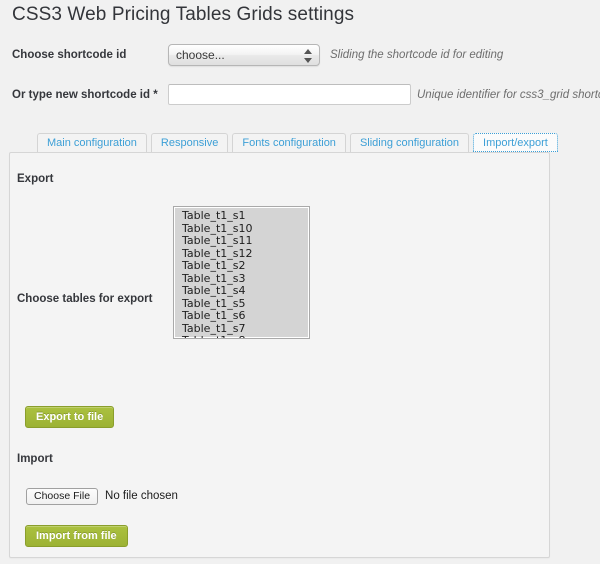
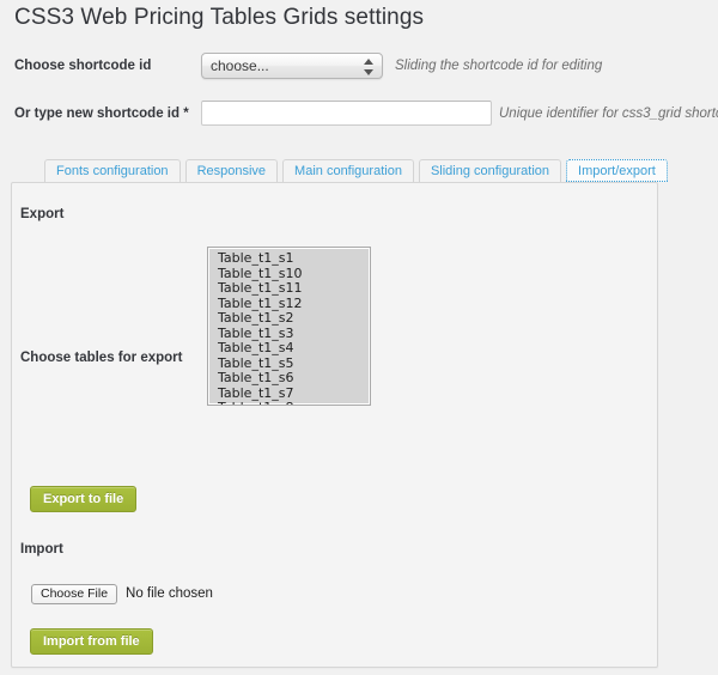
  CSS3 Web Pricing Tables Grids settings
  Choose shortcode id
  choose...
  Sliding the shortcode id for editing
  Or type new shortcode id *
  Unique identifier for css3_grid short
- Main configuration
+ Fonts configuration
  Responsive
- Fonts configuration
+ Main configuration
  Sliding configuration
  Import/export
  Export
  Choose tables for export
  Table_t1_s1
  Table_t1_s10
  Table_t1_s11
  Table_t1_s12
  Table_t1_s2
  Table_t1_s3
  Table_t1_s4
  Table_t1_s5
  Table_t1_s6
  Table_t1_s7
  Export to file
  Import
  Choose File
  No file chosen
  Import from file
